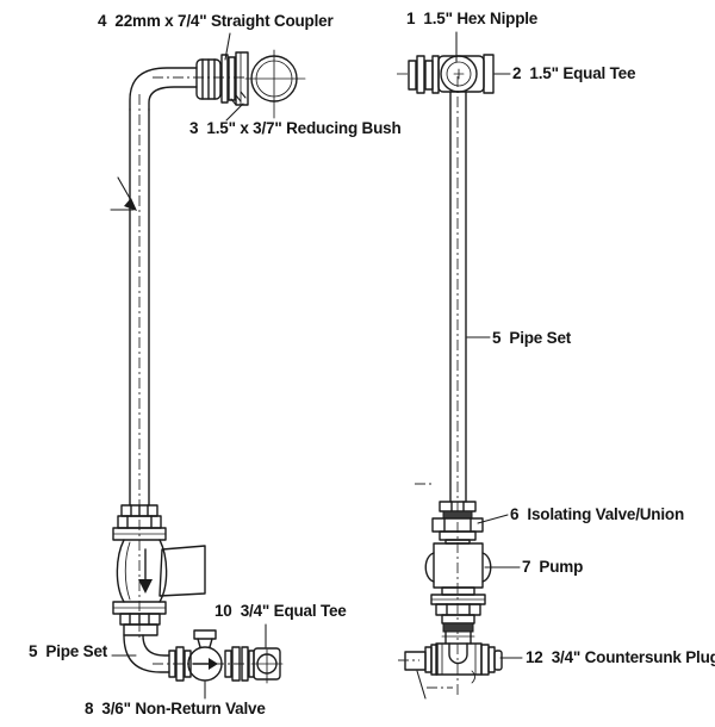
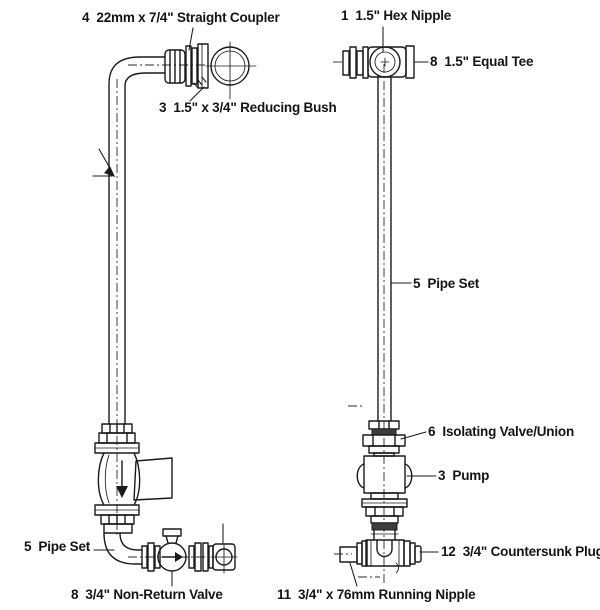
  4 22mm x 7/4" Straight Coupler
  1 1.5" Hex Nipple
- 2 1.5" Equal Tee
+ 8 1.5" Equal Tee
- 3 1.5" x 3/7" Reducing Bush
+ 3 1.5" x 3/4" Reducing Bush
  5 Pipe Set
  6 Isolating Valve/Union
- 7 Pump
+ 3 Pump
- 10 3/4" Equal Tee
  5 Pipe Set
  12 3/4" Countersunk Plu
- 8 3/6" Non-Return Valve
+ 8 3/4" Non-Return Valve
+ 11 3/4" x 76mm Running Nipple
